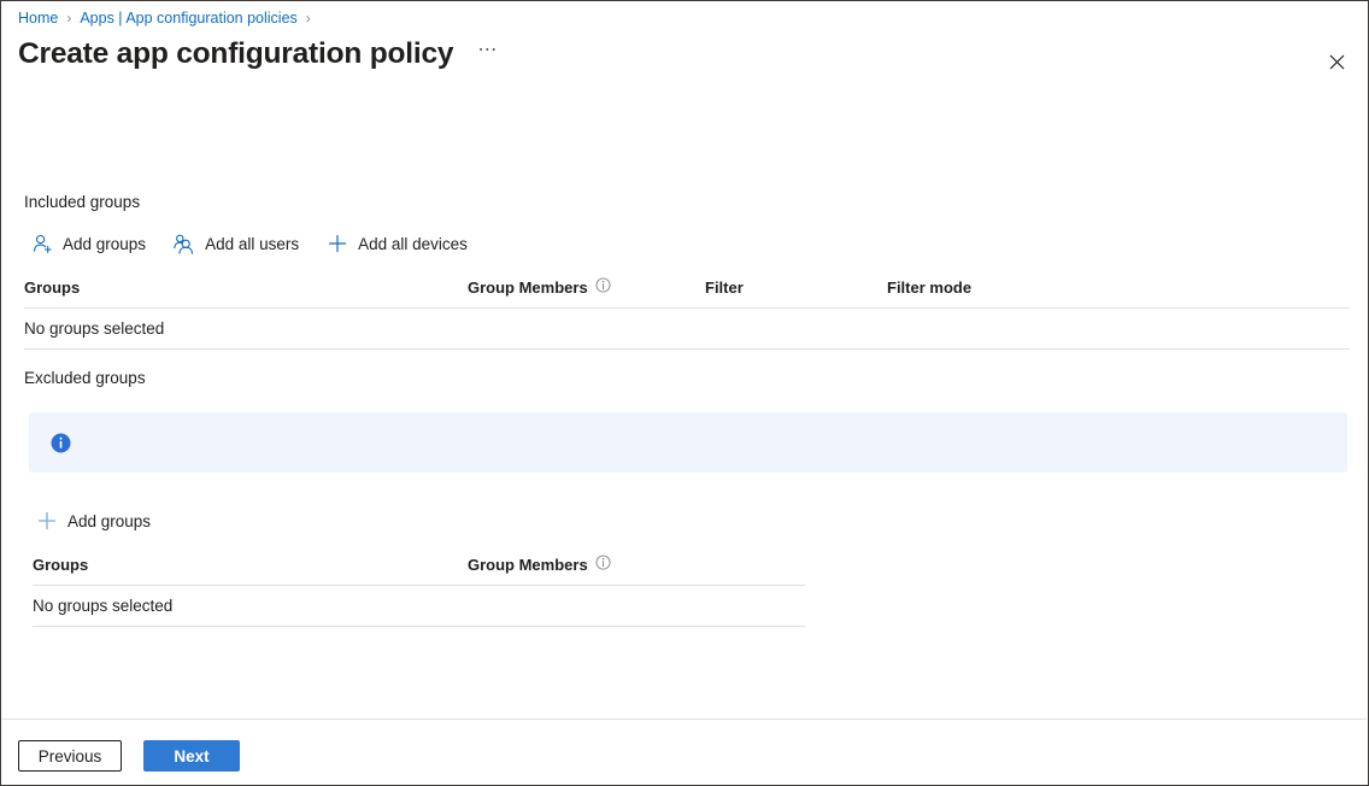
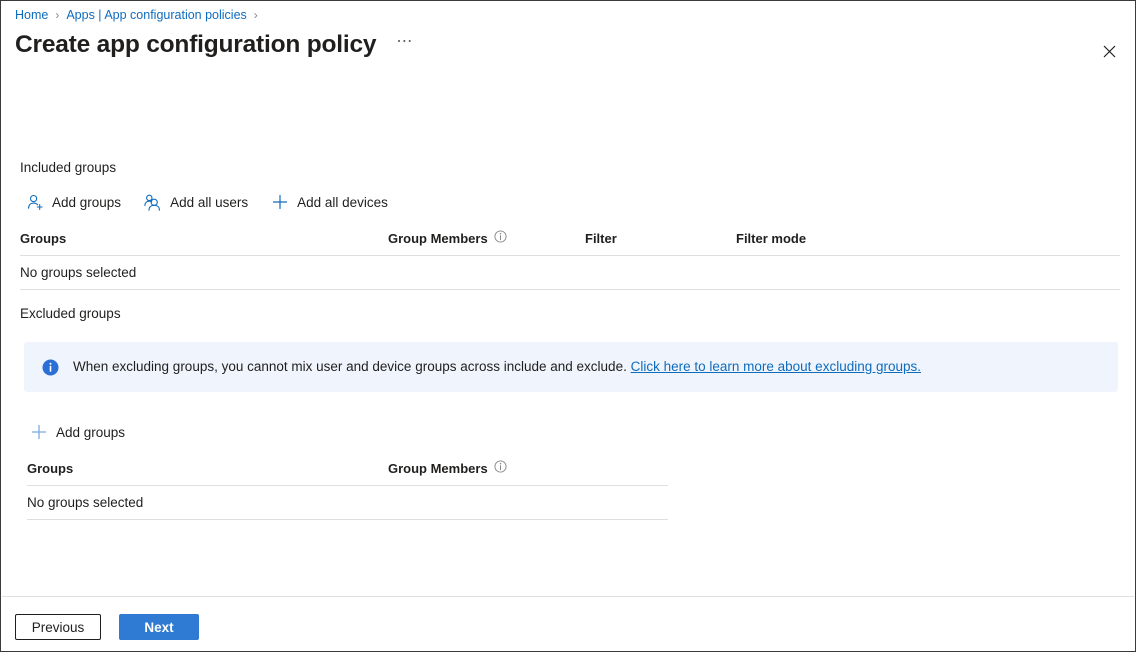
  Home
  ›
  Apps | App configuration policies
  ›
  Create app configuration policy
  ⋯
  Included groups
  Add groups
  Add all users
  Add all devices
  Groups
  Group Members
  Filter
  Filter mode
  No groups selected
  Excluded groups
+ When excluding groups, you cannot mix user and device groups across include and exclude. Click here to learn more about excluding groups.
  Add groups
  Groups
  Group Members
  No groups selected
  Previous
  Next
